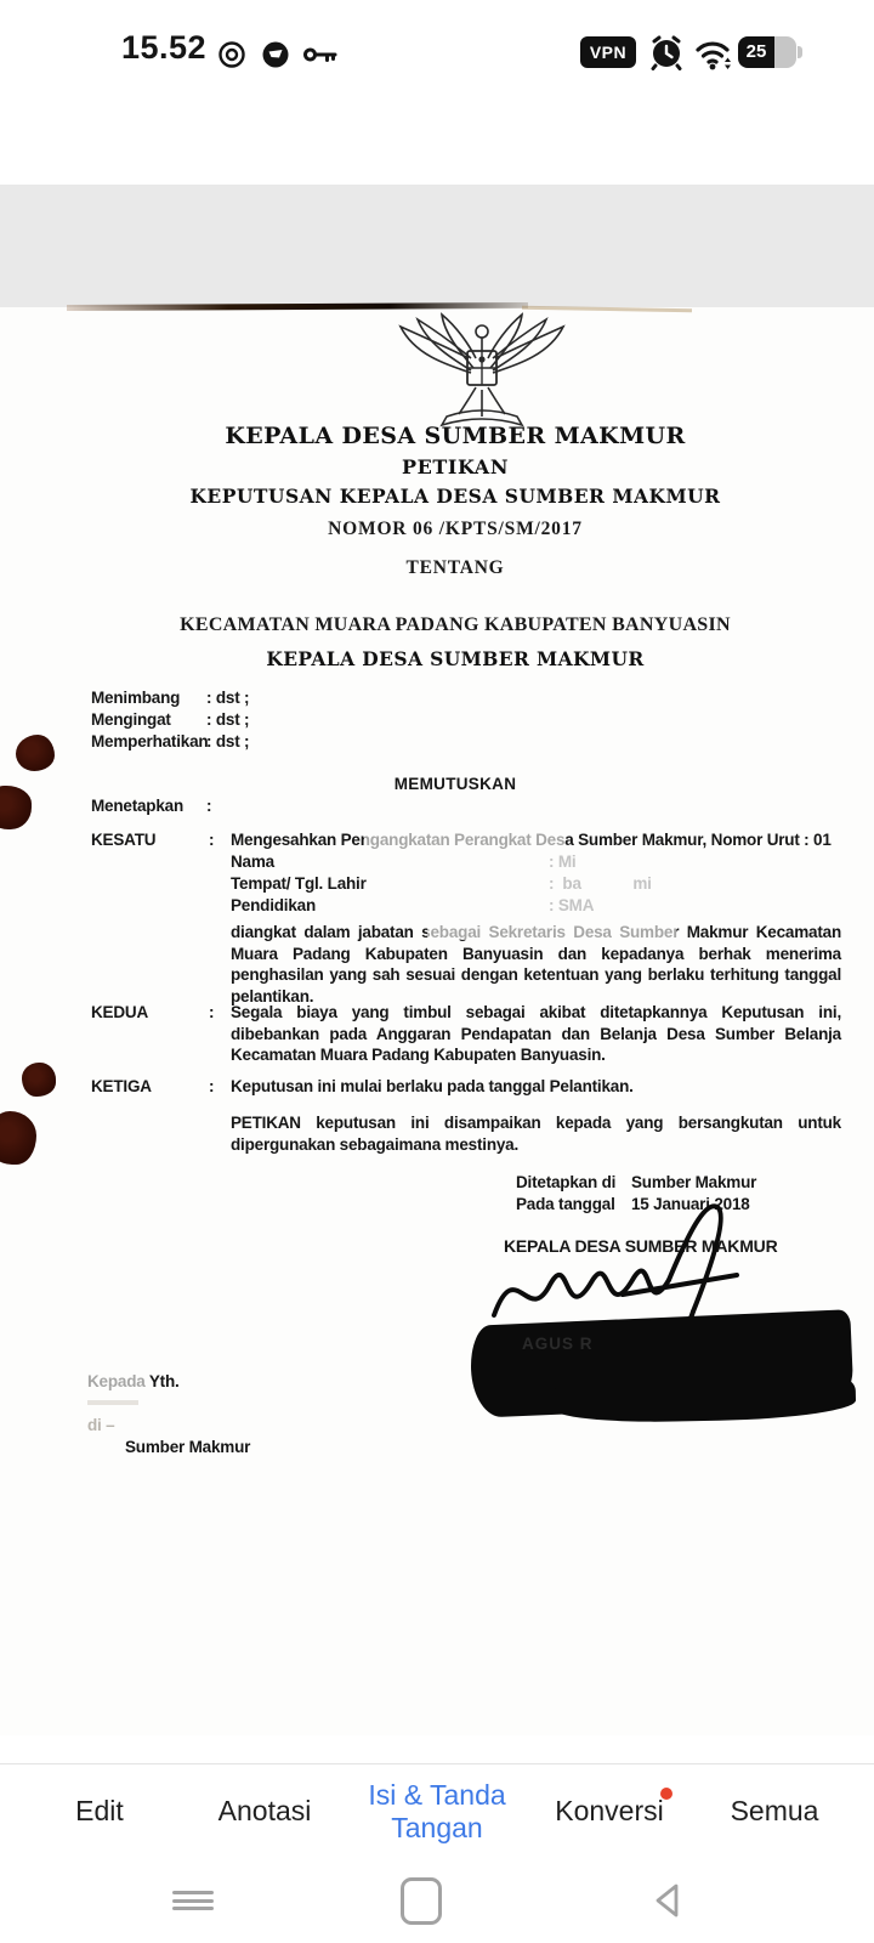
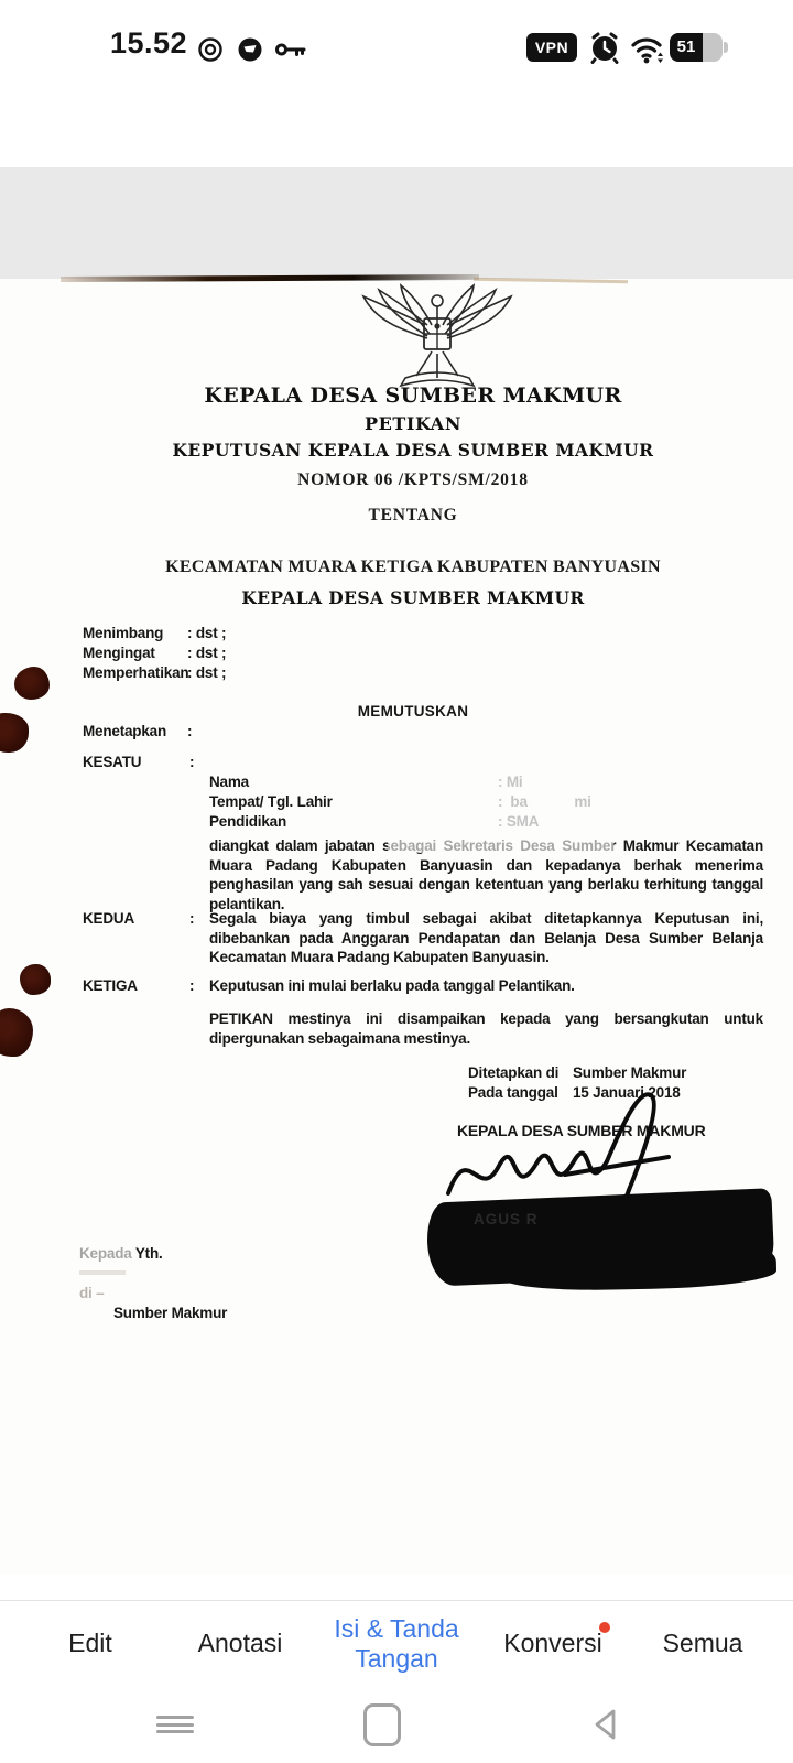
  15.52
  VPN
- 25
+ 51
  KEPALA DESA SUMBER MAKMUR
  PETIKAN
  KEPUTUSAN KEPALA DESA SUMBER MAKMUR
- NOMOR 06 /KPTS/SM/2017
+ NOMOR 06 /KPTS/SM/2018
  TENTANG
- KECAMATAN MUARA PADANG KABUPATEN BANYUASIN
+ KECAMATAN MUARA KETIGA KABUPATEN BANYUASIN
  KEPALA DESA SUMBER MAKMUR
  Menimbang
  : dst ;
  Mengingat
  : dst ;
  Memperhatikan
  : dst ;
  MEMUTUSKAN
  Menetapkan
  :
  KESATU
  :
- Mengesahkan Pengangkatan Perangkat Desa Sumber Makmur, Nomor Urut : 01
  Nama
  : Mi
  Tempat/ Tgl. Lahir
  : ba mi
  Pendidikan
  : SMA
  diangkat dalam jabatan sebagai Sekretaris Desa Sumber Makmur Kecamatan Muara Padang Kabupaten Banyuasin dan kepadanya berhak menerima penghasilan yang sah sesuai dengan ketentuan yang berlaku terhitung tanggal pelantikan.
  KEDUA
  :
  Segala biaya yang timbul sebagai akibat ditetapkannya Keputusan ini, dibebankan pada Anggaran Pendapatan dan Belanja Desa Sumber Belanja Kecamatan Muara Padang Kabupaten Banyuasin.
  KETIGA
  :
  Keputusan ini mulai berlaku pada tanggal Pelantikan.
- PETIKAN keputusan ini disampaikan kepada yang bersangkutan untuk dipergunakan sebagaimana mestinya.
+ PETIKAN mestinya ini disampaikan kepada yang bersangkutan untuk dipergunakan sebagaimana mestinya.
  Ditetapkan di
  Sumber Makmur
  Pada tanggal
  15 Januari 2018
  KEPALA DESA SUMBER MAKMUR
  AGUS R
  Kepada Yth.
  di –
  Sumber Makmur
  Edit
  Anotasi
  Isi & Tanda Tangan
  Konversi
  Semua
